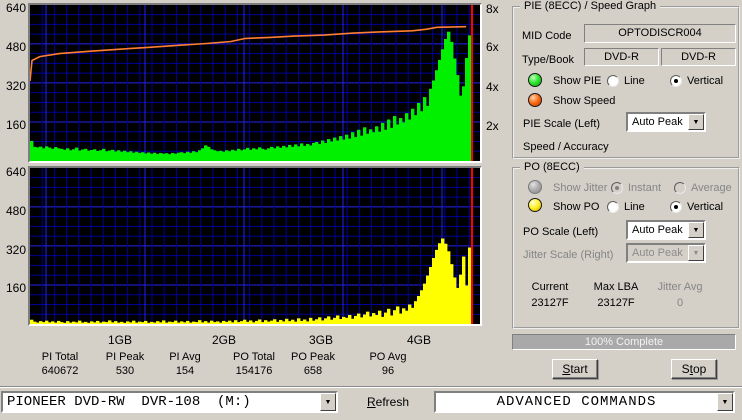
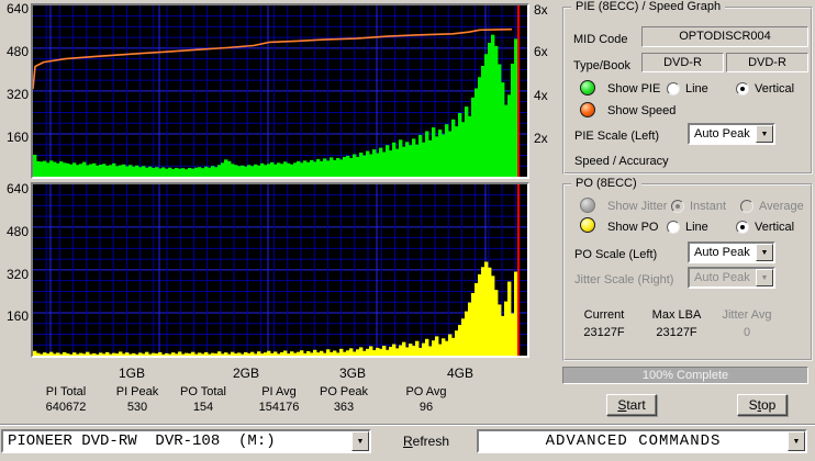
  640
  480
  320
  160
  640
  480
  320
  160
  8x
  6x
  4x
  2x
  1GB
  2GB
  3GB
  4GB
  PI Total
  640672
  PI Peak
  530
- PI Avg
+ PO Total
  154
- PO Total
+ PI Avg
  154176
  PO Peak
- 658
+ 363
  PO Avg
  96
  PIE (8ECC) / Speed Graph
  MID Code
  OPTODISCR004
  Type/Book
  DVD-R
  DVD-R
  Show PIE
  Line
  Vertical
  Show Speed
  PIE Scale (Left)
  Auto Peak
  Speed / Accuracy
  PO (8ECC)
  Show Jitter
  Instant
  Average
  Show PO
  Line
  Vertical
  PO Scale (Left)
  Auto Peak
  Jitter Scale (Right)
  Auto Peak
  Current
  23127F
  Max LBA
  23127F
  Jitter Avg
  0
  100% Complete
  S
  tart
  S
  t
  op
  PIONEER DVD-RW DVR-108 (M:)
  Refresh
  ADVANCED COMMANDS
